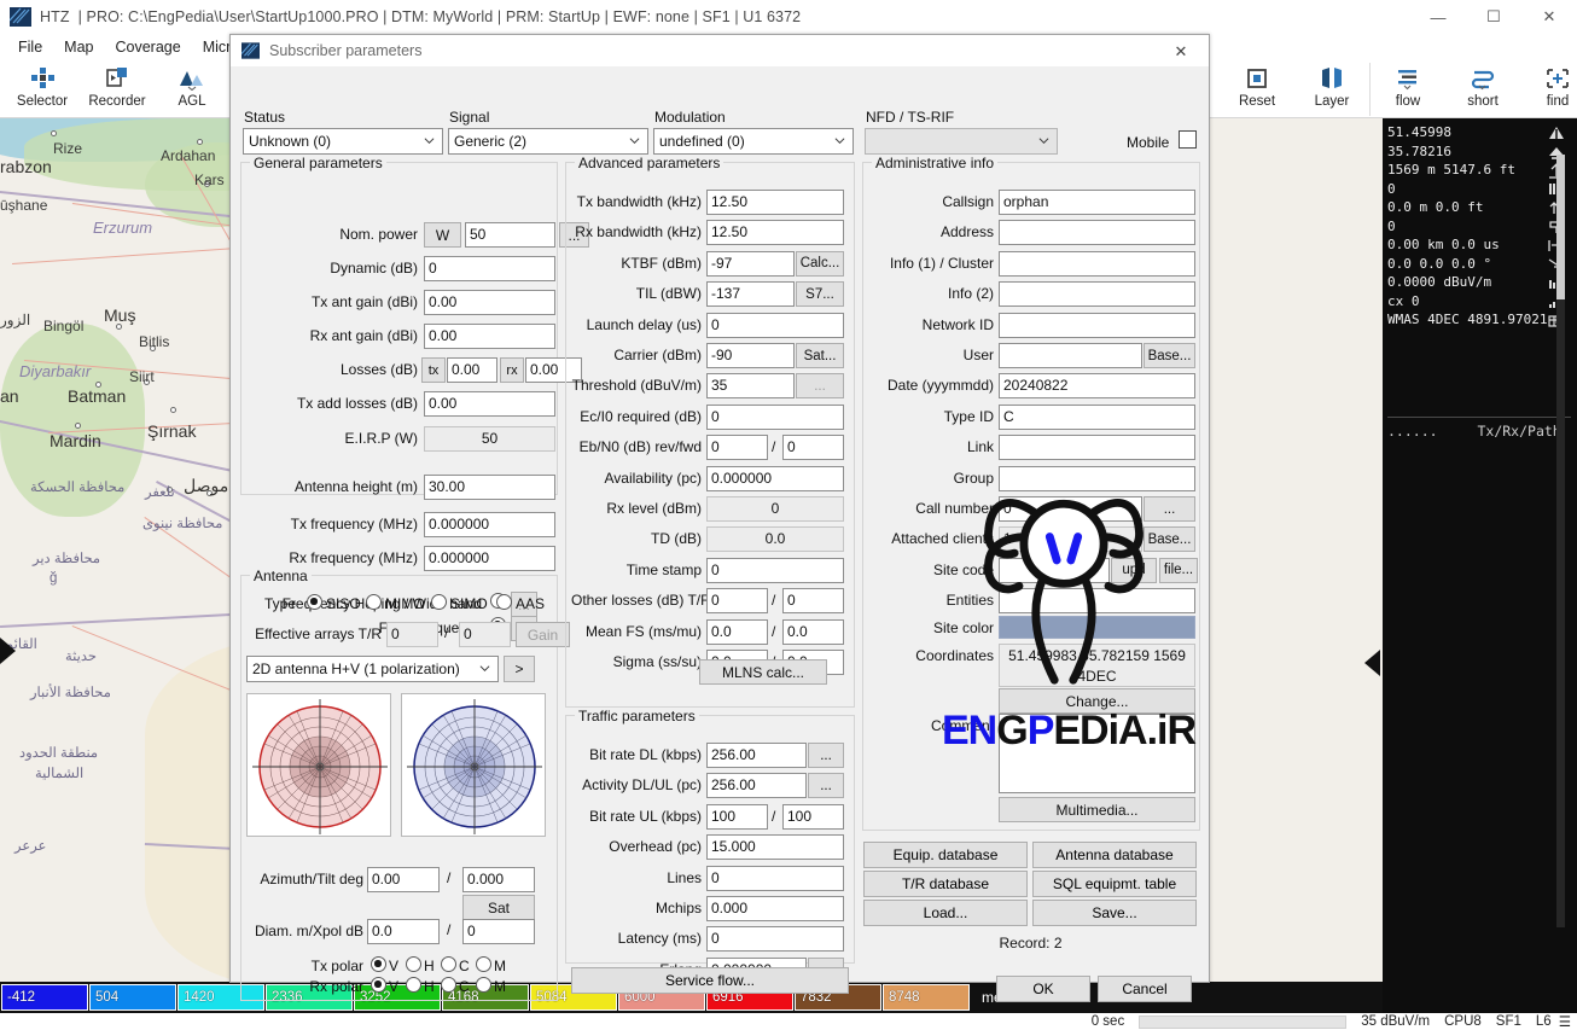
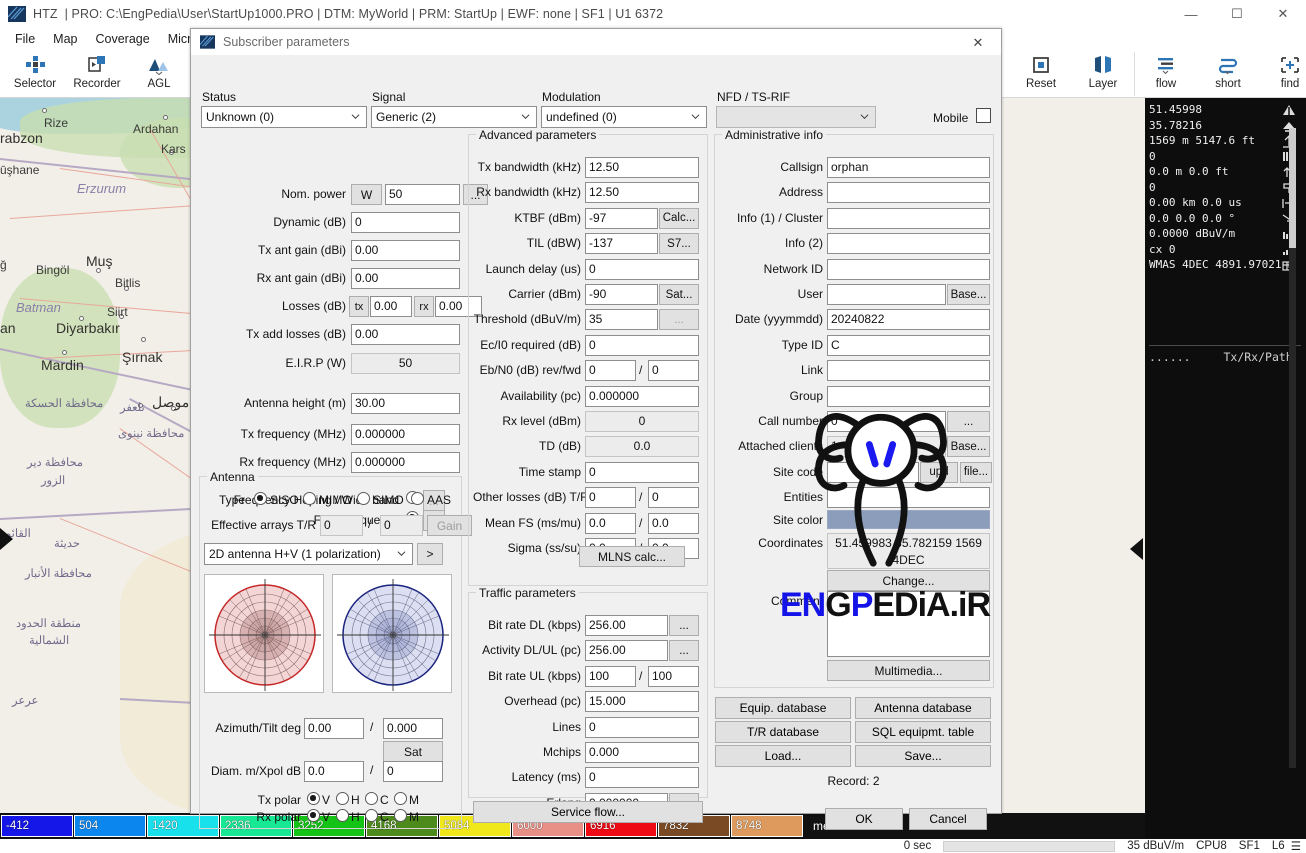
  Rize
  Ardahan
  rabzon
  Kars
  ūşhane
  Erzurum
  Muş
- الزور
+ ğ
  Bingöl
  Bitlis
- Diyarbakır
+ Batman
  Siirt
  an
- Batman
+ Diyarbakır
  Şırnak
  Mardin
  محافظة الحسكة
  تلعفر
  موصل
  محافظة نينوى
  محافظة دير
- ğ
+ الزور
  القائم
  حديثة
  محافظة الأنبار
  منطقة الحدود
  الشمالية
  عرعر
  51.45998
  35.78216
  1569 m 5147.6 ft
  0
  0.0 m 0.0 ft
  0
  0.00 km 0.0 us
  0.0 0.0 0.0 °
  0.0000 dBuV/m
  cx 0
  WMAS 4DEC 4891.9702
  ...... Tx/Rx/Pat
  -412
  504
  1420
  2336
  3252
  4168
  5084
  6000
  6916
  7832
  8748
  0 sec
  35 dBuV/m
  CPU8
  SF1
  L6
  ☰
  HTZ
  | PRO: C:\EngPedia\User\StartUp1000.PRO | DTM: MyWorld | PRM: StartUp | EWF: none | SF1 | U1 6372
  —
  ☐
  ✕
  File
  Map
  Coverage
  Selector
  Recorder
  AGL
  Reset
  Layer
  flow
  short
  find
  Subscriber parameters
  ✕
  Status
  Unknown (0)
  Signal
  Generic (2)
  Modulation
  undefined (0)
  NFD / TS-RIF
  Mobile
- General parameters
  Nom. power
  W
  50
  ...
  Dynamic (dB)
  0
  Tx ant gain (dBi)
  0.00
  Rx ant gain (dBi)
  0.00
  Losses (dB)
  tx
  0.00
  rx
  0.00
  Tx add losses (dB)
  0.00
  E.I.R.P (W)
  50
  Antenna height (m)
  30.00
  Tx frequency (MHz)
  0.000000
  Rx frequency (MHz)
  0.000000
  Freency Hing / Wi band
  ...
  Antenna
  Type
  SISO
  MIMO
  SIMO
  AAS
  Effective arrays T/R
  0
  /
  0
  Gain
  2D antenna H+V (1 polarization)
  >
  Azimuth/Tilt deg
  0.00
  /
  0.000
  Sat
  Diam. m/Xpol dB
  0.0
  /
  0
  Tx polar
  V
  H
  C
  M
  Rx polar
  V
  H
  C
  M
  Advanced parameters
  Tx bandwidth (kHz)
  12.50
  Rx bandwidth (kHz)
  12.50
  KTBF (dBm)
  -97
  Calc...
  TIL (dBW)
  -137
  S7...
  Launch delay (us)
  0
  Carrier (dBm)
  -90
  Sat...
  Threshold (dBuV/m)
  35
  ...
  Ec/I0 required (dB)
  0
  Eb/N0 (dB) rev/fwd
  0
  /
  0
  Availability (pc)
  0.000000
  Rx level (dBm)
  0
  TD (dB)
  0.0
  Time stamp
  0
  Other losses (dB) T/
  0
  /
  0
  Mean FS (ms/mu)
  0.0
  /
  0.0
  Sigma (ss/su
  MLNS calc...
  Traffic parameters
  Bit rate DL (kbps)
  256.00
  ...
  Activity DL/UL (pc)
  256.00
  ...
  Bit rate UL (kbps)
  100
  /
  100
  Overhead (pc)
  15.000
  Lines
  0
  Mchips
  0.000
  Latency (ms)
  0
  Service flow...
  Administrative info
  Callsign
  orphan
  Address
  Info (1) / Cluster
  Info (2)
  Network ID
  User
  Base...
  Date (yyymmdd)
  20240822
  Type ID
  C
  Link
  Group
  Call numbe
  0
  ...
  Attached client
  Base...
  Site cod
  file...
  Entities
  Site color
  Coordinates
  51.499835.782159 1569 4DEC
  Change...
  Comment
  Multimedia...
  Equip. database
  Antenna database
  T/R database
  SQL equipmt. table
  Load...
  Save...
  Record: 2
  OK
  Cancel
  ENGPEDiA.iR
